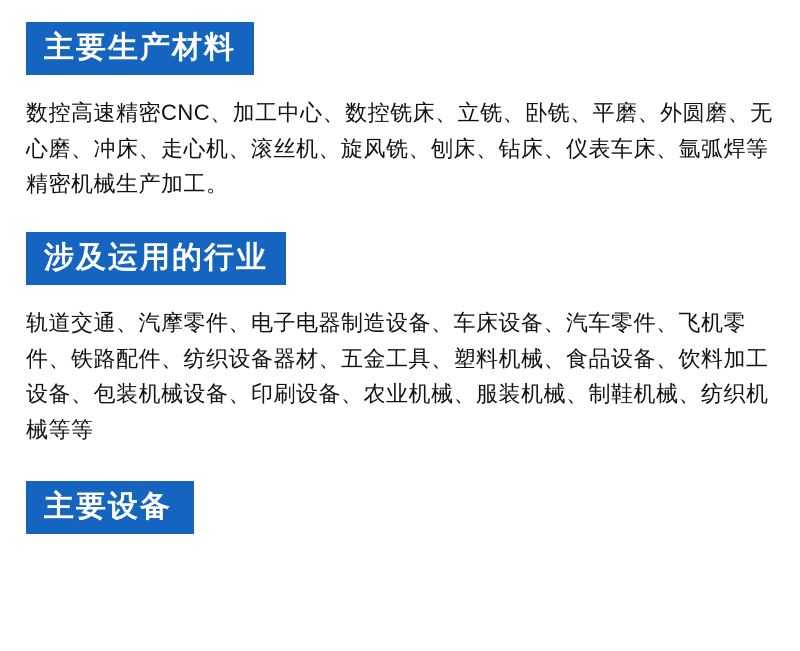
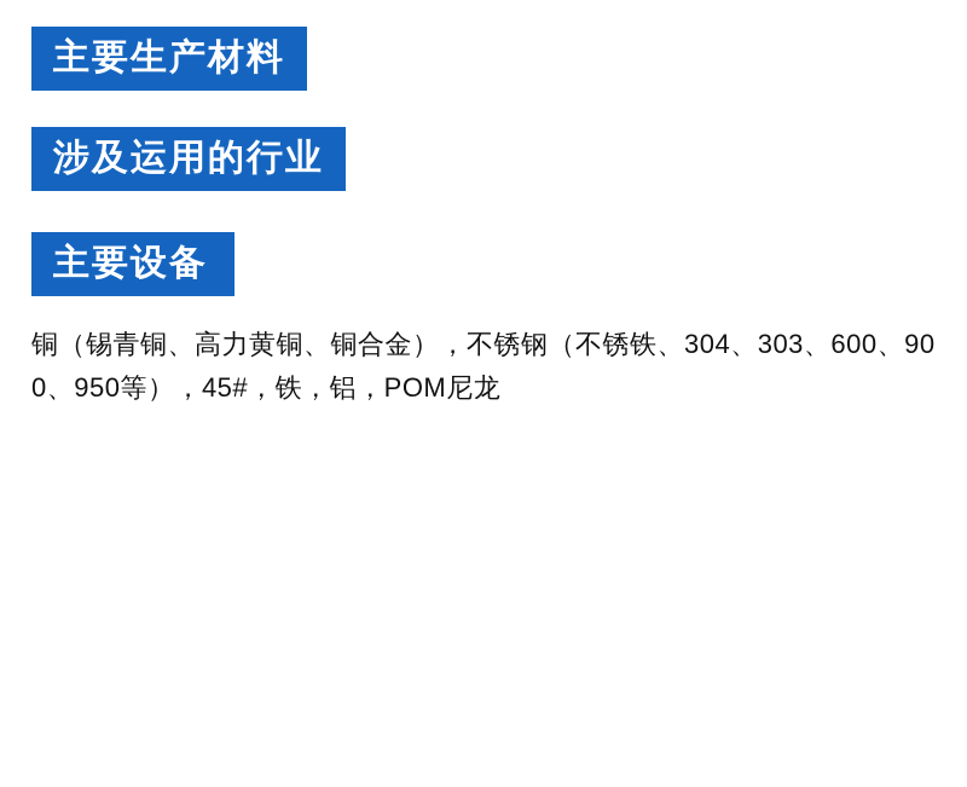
  主要生产材料
- 数控高速精密CNC、加工中心、数控铣床、立铣、卧铣、平磨、外圆磨、无心磨、冲床、走心机、滚丝机、旋风铣、刨床、钻床、仪表车床、氩弧焊等精密机械生产加工。
  涉及运用的行业
- 轨道交通、汽摩零件、电子电器制造设备、车床设备、汽车零件、飞机零件、铁路配件、纺织设备器材、五金工具、塑料机械、食品设备、饮料加工设备、包装机械设备、印刷设备、农业机械、服装机械、制鞋机械、纺织机械等等
  主要设备
+ 铜（锡青铜、高力黄铜、铜合金），不锈钢（不锈铁、304、303、600、900、950等），45#，铁，铝，POM尼龙
